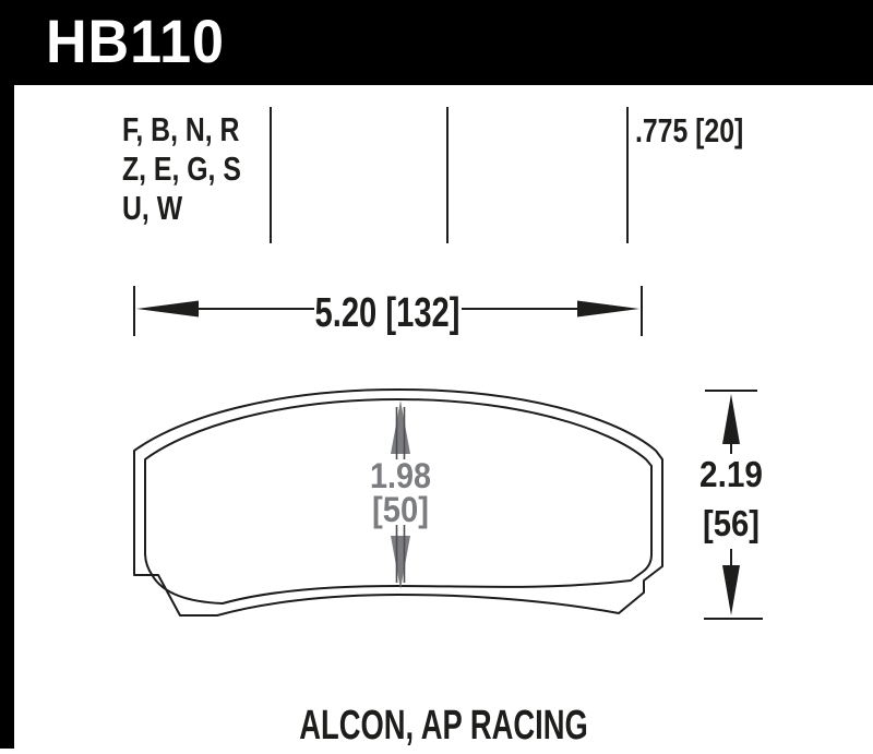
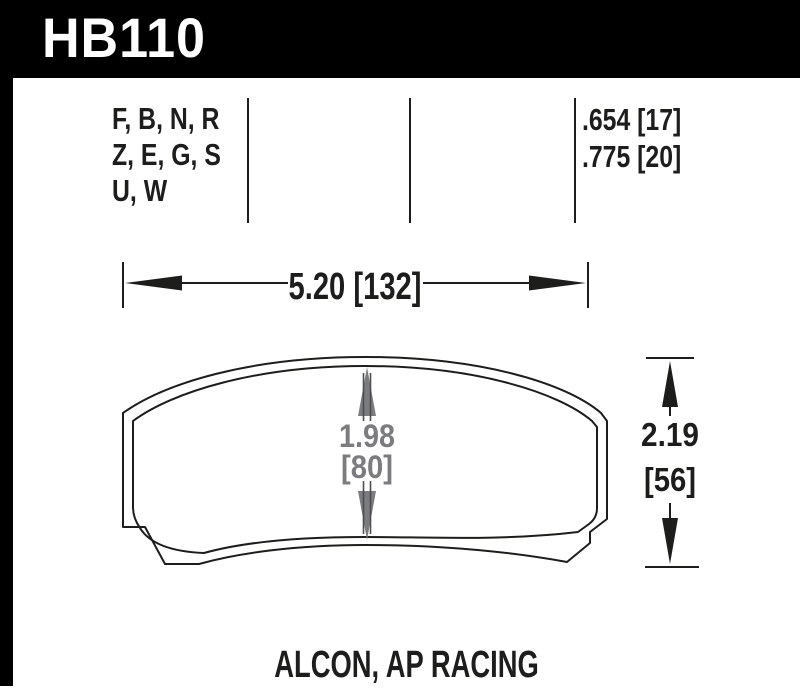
  HB110
  F, B, N, R
  Z, E, G, S
  U, W
+ .654 [17]
  .775 [20]
  5.20 [132]
  1.98
- [50]
+ [80]
  2.19
  [56]
  ALCON, AP RACING
